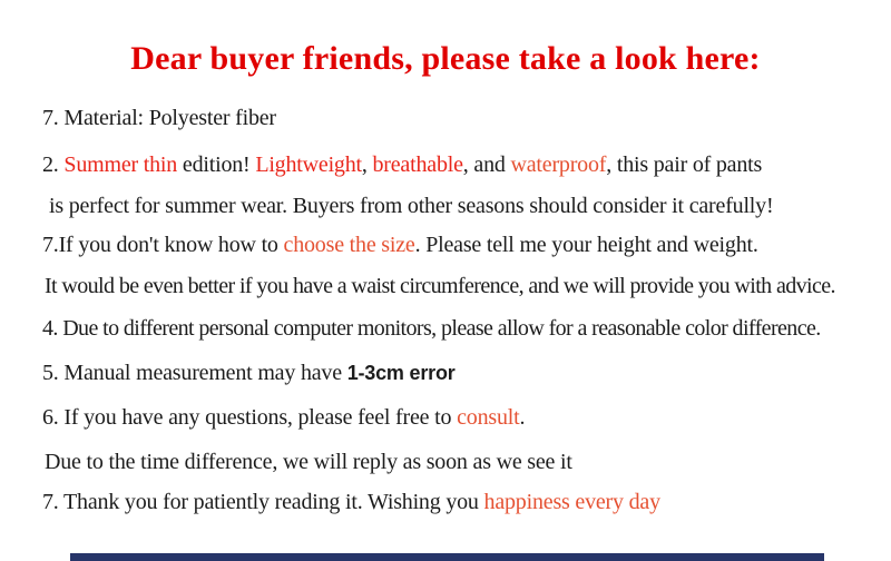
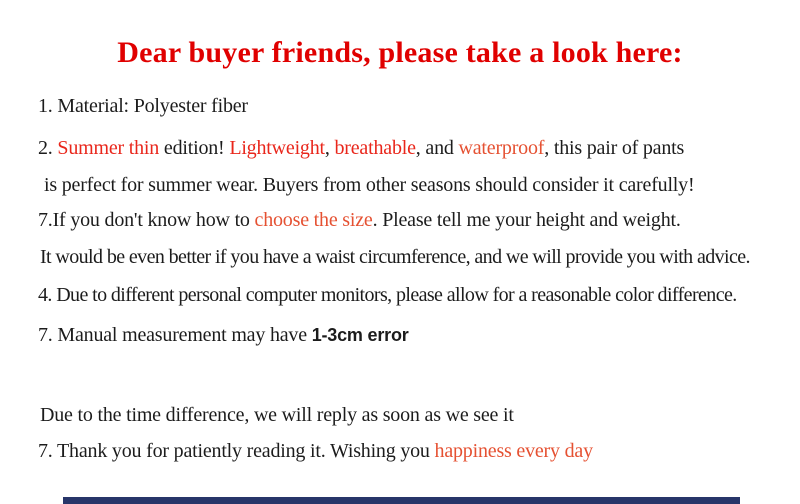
  Dear buyer friends, please take a look here:
- 7. Material: Polyester fiber
+ 1. Material: Polyester fiber
  2. Summer thin edition! Lightweight, breathable, and waterproof, this pair of pants
  is perfect for summer wear. Buyers from other seasons should consider it carefully!
  7.If you don't know how to choose the size. Please tell me your height and weight.
  It would be even better if you have a waist circumference, and we will provide you with advice.
  4. Due to different personal computer monitors, please allow for a reasonable color difference.
- 5. Manual measurement may have 1-3cm error
+ 7. Manual measurement may have 1-3cm error
- 6. If you have any questions, please feel free to consult.
  Due to the time difference, we will reply as soon as we see it
  7. Thank you for patiently reading it. Wishing you happiness every day
